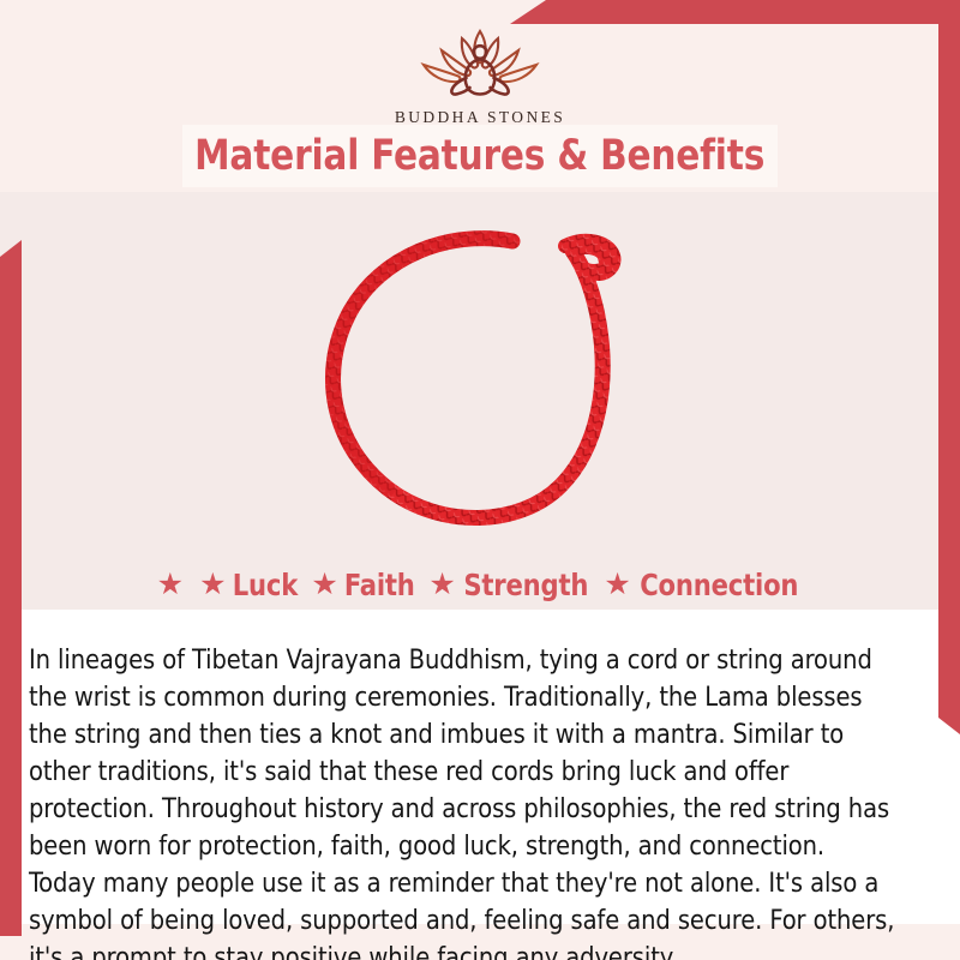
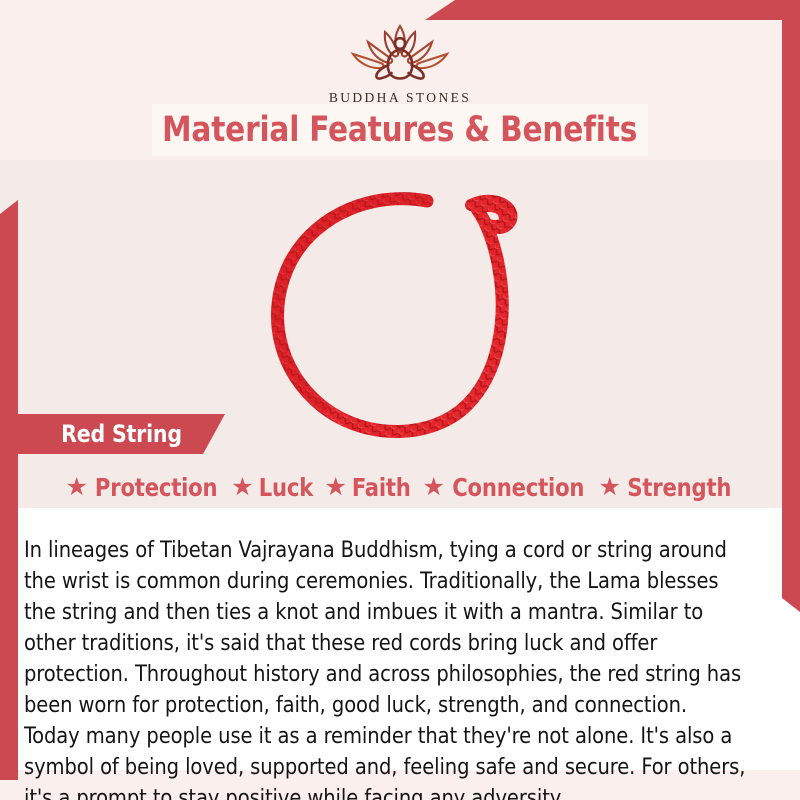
  BUDDHA STONES
  Material Features & Benefits
+ Red String
  ★
+ Protection
  ★
  Luck
  ★
  Faith
  ★
- Strength
+ Connection
  ★
- Connection
+ Strength
  In lineages of Tibetan Vajrayana Buddhism, tying a cord or string around the wrist is common during ceremonies. Traditionally, the Lama blesses the string and then ties a knot and imbues it with a mantra. Similar to other traditions, it's said that these red cords bring luck and offer protection. Throughout history and across philosophies, the red string has been worn for protection, faith, good luck, strength, and connection. Today many people use it as a reminder that they're not alone. It's also a symbol of being loved, supported and, feeling safe and secure. For others, it's a prompt to stay positive while facing any adversity.
